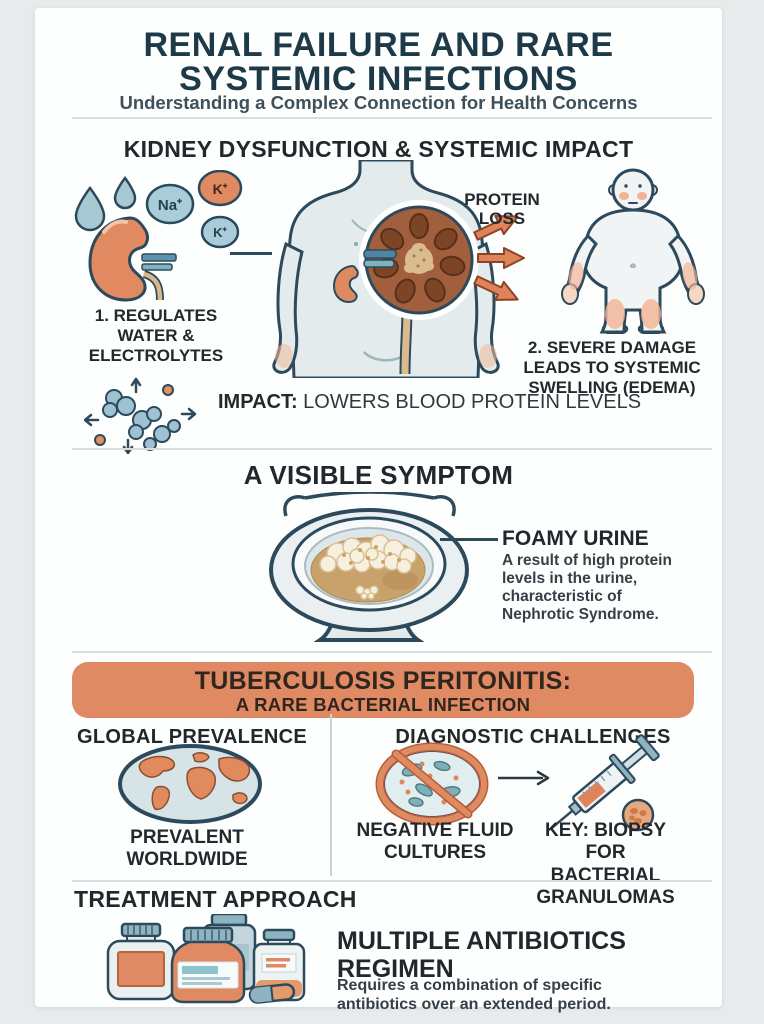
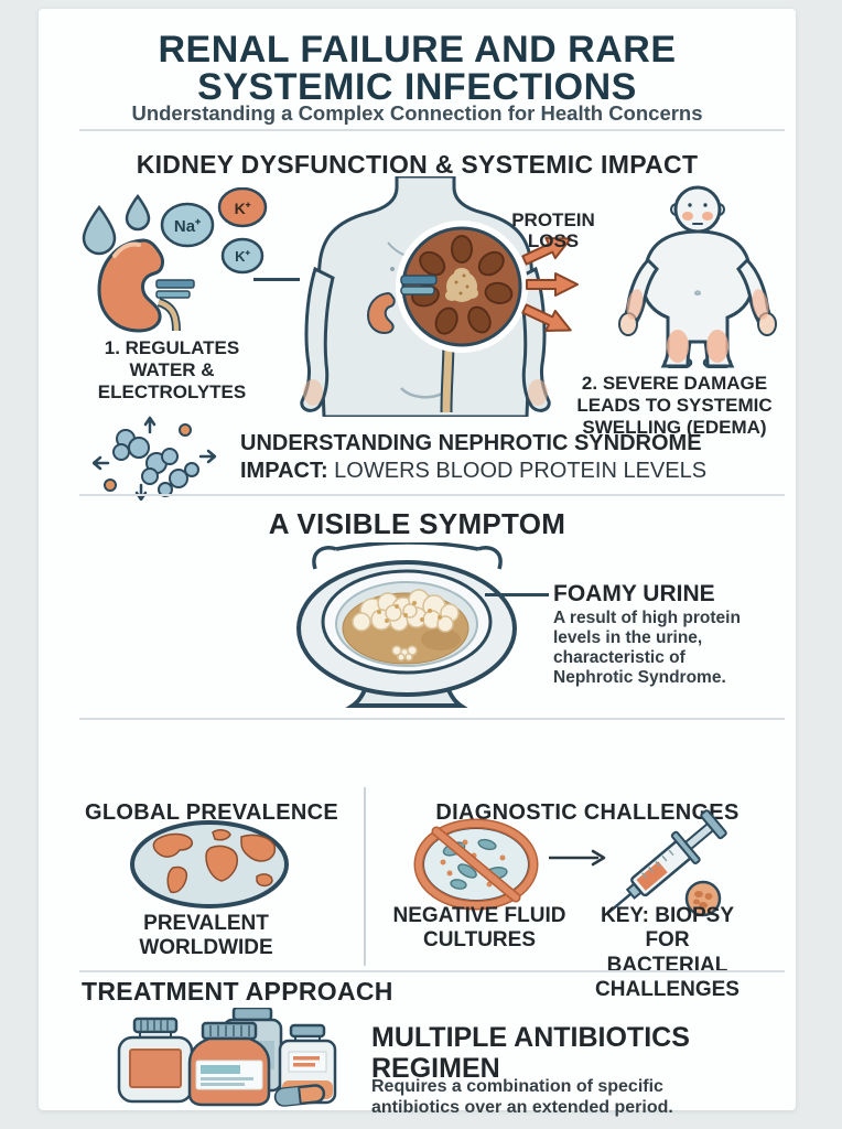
  RENAL FAILURE AND RARE
  SYSTEMIC INFECTIONS
  Understanding a Complex Connection for Health Concerns
  KIDNEY DYSFUNCTION & SYSTEMIC IMPACT
  Na⁺
  K⁺
  K⁺
  1. REGULATES WATER & ELECTROLYTES
  PROTEIN LOSS
  2. SEVERE DAMAGE LEADS TO SYSTEMIC SWELLING (EDEMA)
+ UNDERSTANDING NEPHROTIC SYNDROME
  IMPACT: LOWERS BLOOD PROTEIN LEVELS
  A VISIBLE SYMPTOM
  FOAMY URINE
  A result of high protein levels in the urine, characteristic of Nephrotic Syndrome.
- TUBERCULOSIS PERITONITIS:
- A RARE BACTERIAL INFECTION
  GLOBAL PREVALENCE
  DIAGNOSTIC CHALLENGES
  PREVALENT WORLDWIDE
  NEGATIVE FLUID CULTURES
- KEY: BIOPSY FOR BACTERIAL GRANULOMAS
+ KEY: BIOPSY FOR BACTERIAL CHALLENGES
  TREATMENT APPROACH
  MULTIPLE ANTIBIOTICS REGIMEN
  Requires a combination of specific antibiotics over an extended period.
